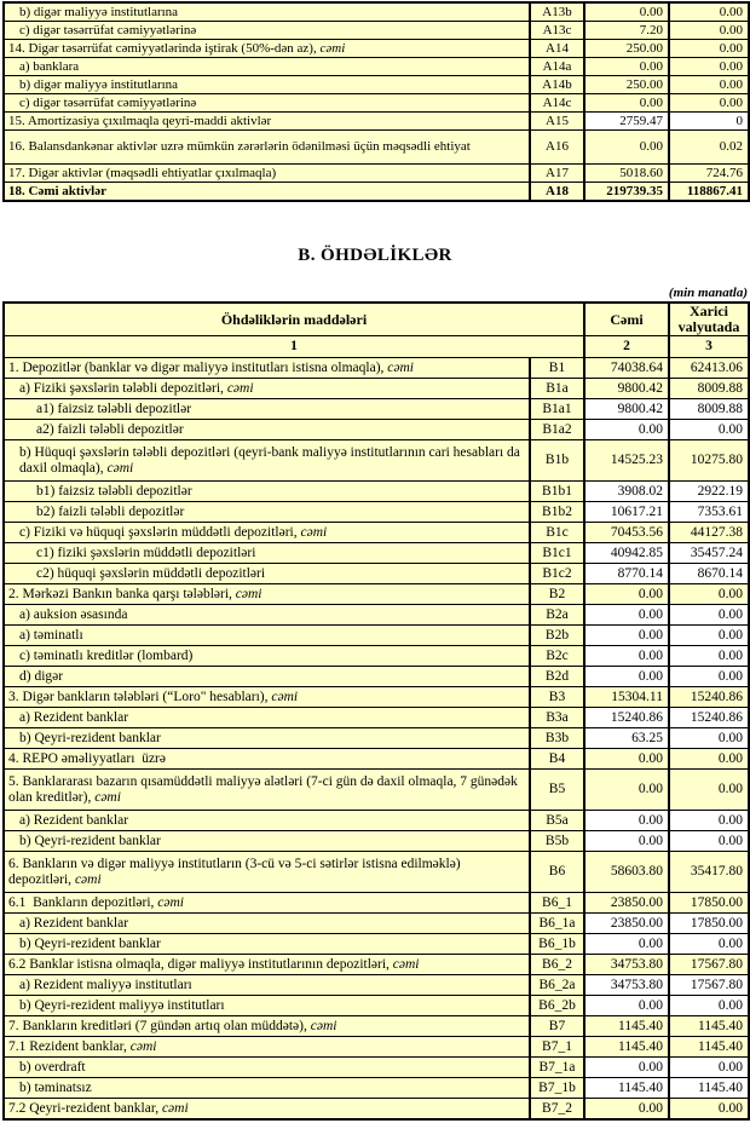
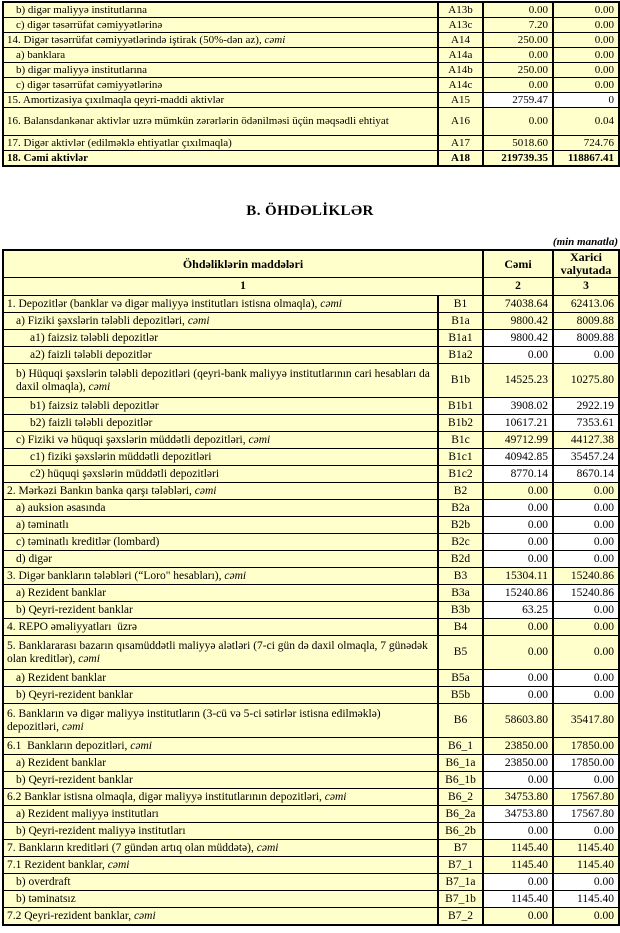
  b) digər maliyyə institutlarına	A13b	0.00	0.00
  c) digər təsərrüfat cəmiyyətlərinə	A13c	7.20	0.00
  14. Digər təsərrüfat cəmiyyətlərində iştirak (50%-dən az), cəmi	A14	250.00	0.00
  a) banklara	A14a	0.00	0.00
  b) digər maliyyə institutlarına	A14b	250.00	0.00
  c) digər təsərrüfat cəmiyyətlərinə	A14c	0.00	0.00
  15. Amortizasiya çıxılmaqla qeyri-maddi aktivlər	A15	2759.47	0
- 16. Balansdankənar aktivlər uzrə mümkün zərərlərin ödənilməsi üçün məqsədli ehtiyat	A16	0.00	0.02
+ 16. Balansdankənar aktivlər uzrə mümkün zərərlərin ödənilməsi üçün məqsədli ehtiyat	A16	0.00	0.04
- 17. Digər aktivlər (məqsədli ehtiyatlar çıxılmaqla)	A17	5018.60	724.76
+ 17. Digər aktivlər (edilməklə ehtiyatlar çıxılmaqla)	A17	5018.60	724.76
  18. Cəmi aktivlər	A18	219739.35	118867.41
  B. ÖHDƏLİKLƏR
  (min manatla)
  Öhdəliklərin maddələri	Cəmi	Xarici valyutada
  1	2	3
  1. Depozitlər (banklar və digər maliyyə institutları istisna olmaqla), cəmi	B1	74038.64	62413.06
  a) Fiziki şəxslərin tələbli depozitləri, cəmi	B1a	9800.42	8009.88
  a1) faizsiz tələbli depozitlər	B1a1	9800.42	8009.88
  a2) faizli tələbli depozitlər	B1a2	0.00	0.00
  b) Hüquqi şəxslərin tələbli depozitləri (qeyri-bank maliyyə institutlarının cari hesabları da daxil olmaqla), cəmi	B1b	14525.23	10275.80
  b1) faizsiz tələbli depozitlər	B1b1	3908.02	2922.19
  b2) faizli tələbli depozitlər	B1b2	10617.21	7353.61
- c) Fiziki və hüquqi şəxslərin müddətli depozitləri, cəmi	B1c	70453.56	44127.38
+ c) Fiziki və hüquqi şəxslərin müddətli depozitləri, cəmi	B1c	49712.99	44127.38
  c1) fiziki şəxslərin müddətli depozitləri	B1c1	40942.85	35457.24
  c2) hüquqi şəxslərin müddətli depozitləri	B1c2	8770.14	8670.14
  2. Mərkəzi Bankın banka qarşı tələbləri, cəmi	B2	0.00	0.00
  a) auksion əsasında	B2a	0.00	0.00
  a) təminatlı	B2b	0.00	0.00
  c) təminatlı kreditlər (lombard)	B2c	0.00	0.00
  d) digər	B2d	0.00	0.00
  3. Digər bankların tələbləri (“Loro" hesabları), cəmi	B3	15304.11	15240.86
  a) Rezident banklar	B3a	15240.86	15240.86
  b) Qeyri-rezident banklar	B3b	63.25	0.00
  4. REPO əməliyyatları üzrə	B4	0.00	0.00
  5. Banklararası bazarın qısamüddətli maliyyə alətləri (7-ci gün də daxil olmaqla, 7 günədək olan kreditlər), cəmi	B5	0.00	0.00
  a) Rezident banklar	B5a	0.00	0.00
  b) Qeyri-rezident banklar	B5b	0.00	0.00
  6. Bankların və digər maliyyə institutların (3-cü və 5-ci sətirlər istisna edilməklə) depozitləri, cəmi	B6	58603.80	35417.80
  6.1 Bankların depozitləri, cəmi	B6_1	23850.00	17850.00
  a) Rezident banklar	B6_1a	23850.00	17850.00
  b) Qeyri-rezident banklar	B6_1b	0.00	0.00
  6.2 Banklar istisna olmaqla, digər maliyyə institutlarının depozitləri, cəmi	B6_2	34753.80	17567.80
  a) Rezident maliyyə institutları	B6_2a	34753.80	17567.80
  b) Qeyri-rezident maliyyə institutları	B6_2b	0.00	0.00
  7. Bankların kreditləri (7 gündən artıq olan müddətə), cəmi	B7	1145.40	1145.40
  7.1 Rezident banklar, cəmi	B7_1	1145.40	1145.40
  b) overdraft	B7_1a	0.00	0.00
  b) təminatsız	B7_1b	1145.40	1145.40
  7.2 Qeyri-rezident banklar, cəmi	B7_2	0.00	0.00
